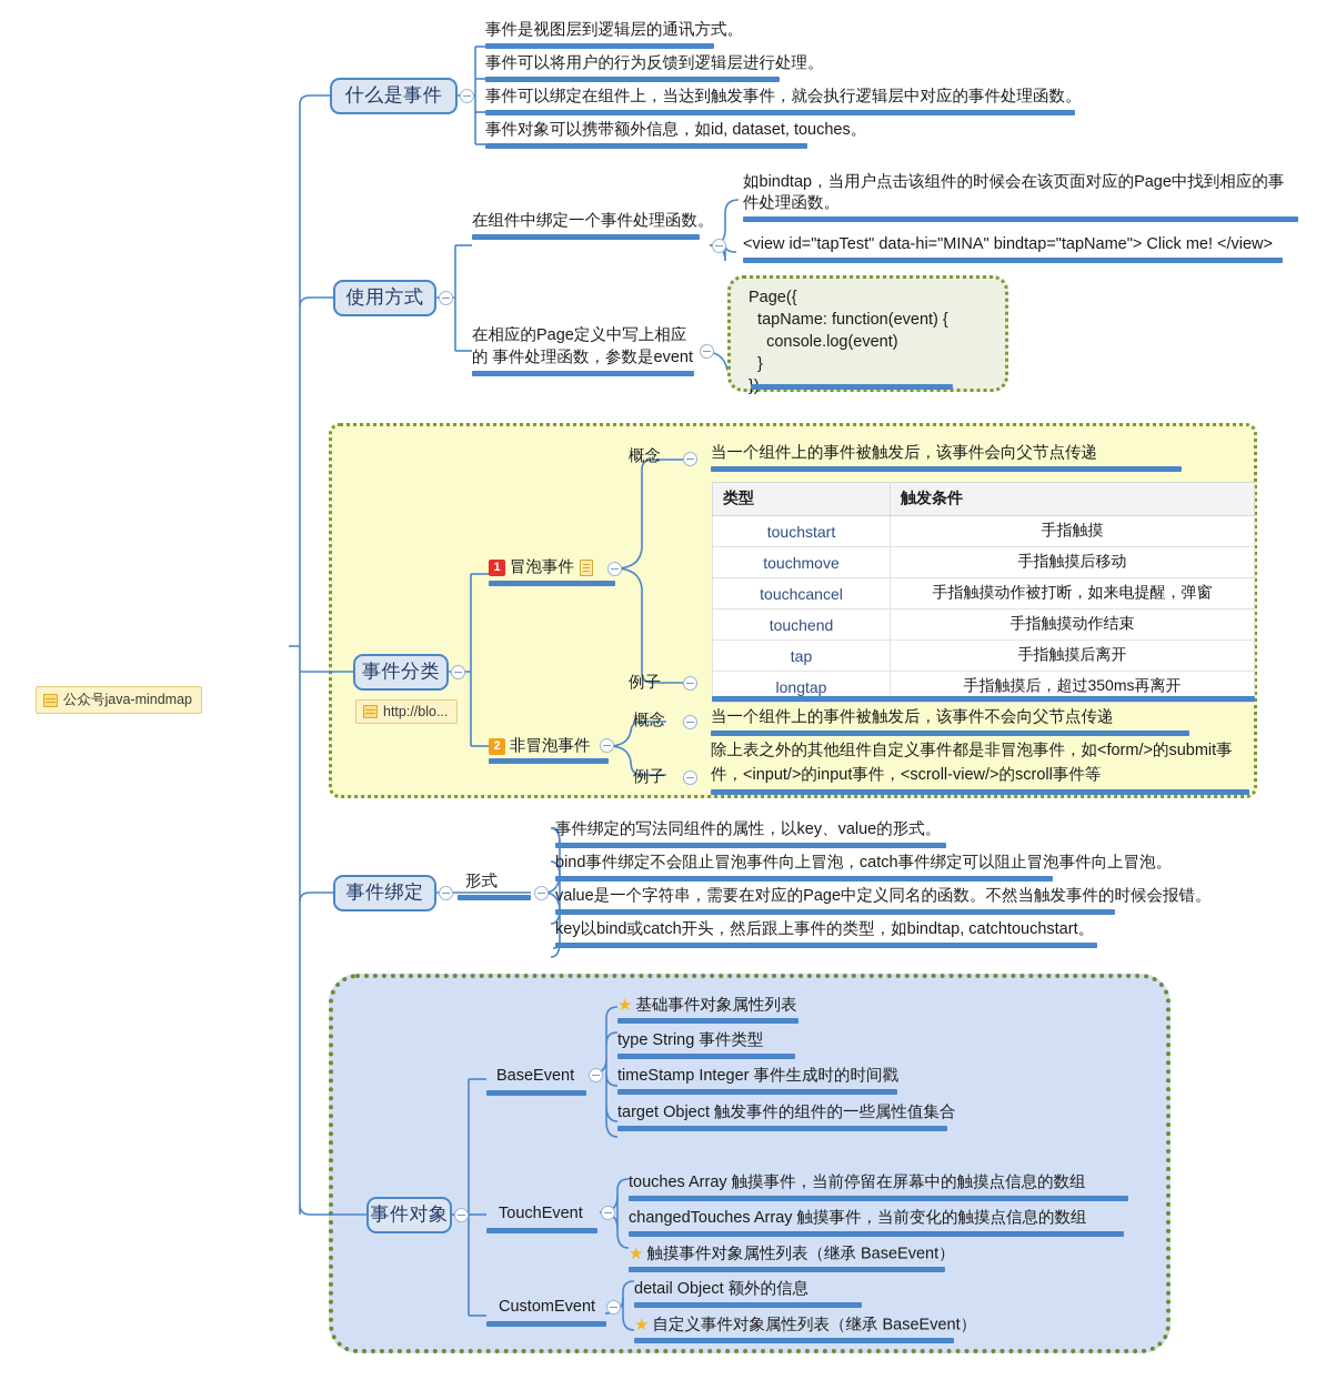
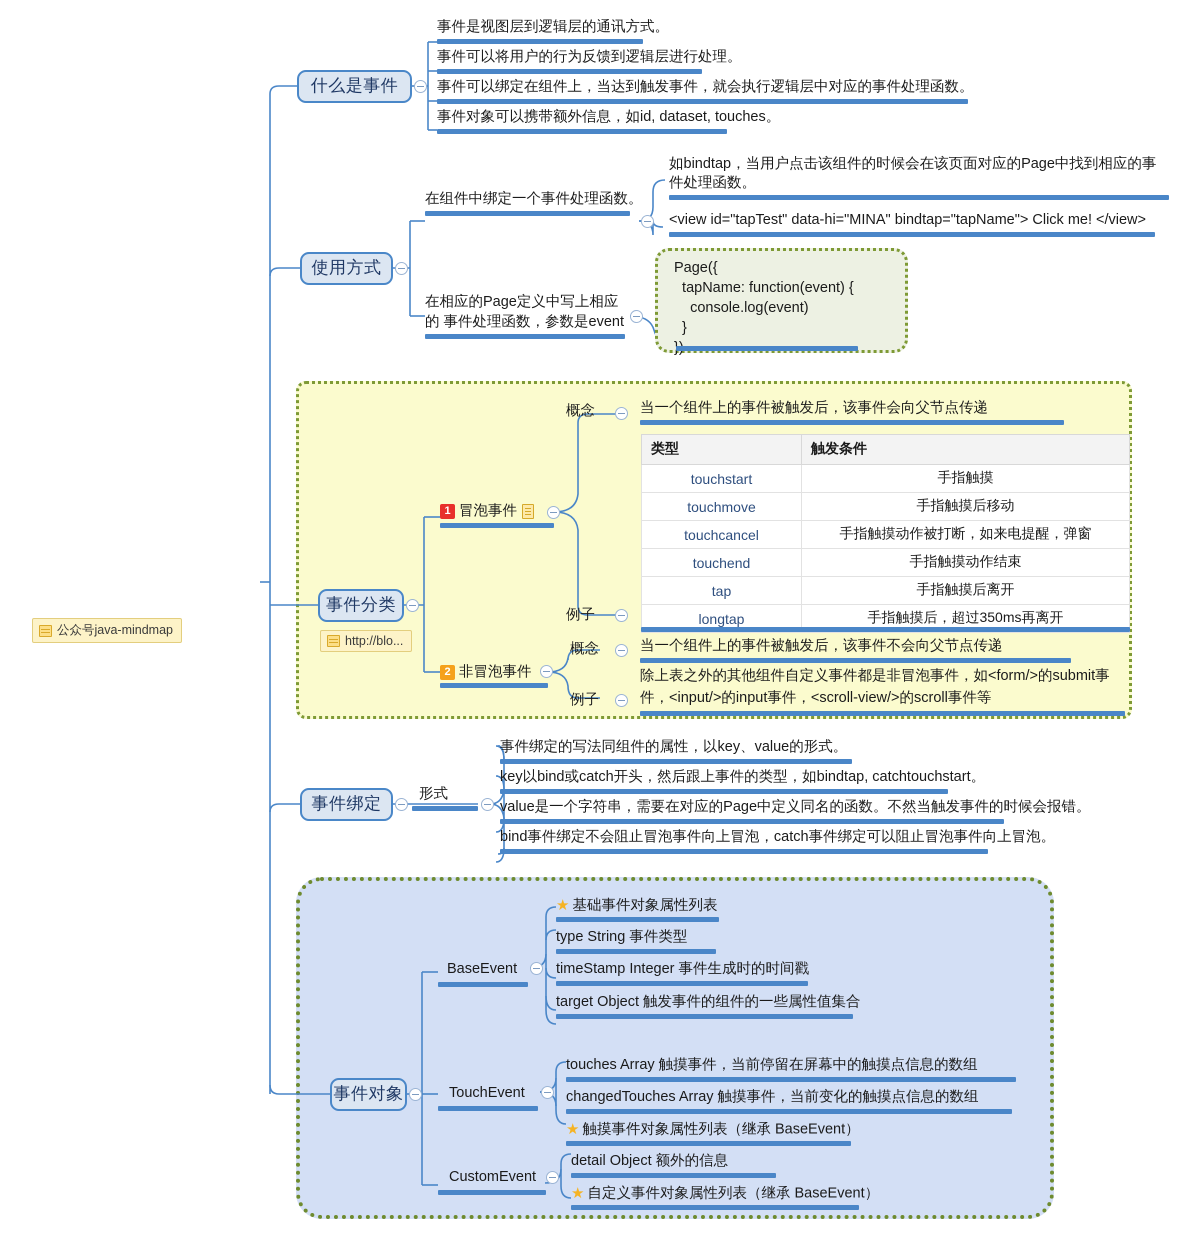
  公众号java-mindmap
  什么是事件
  事件是视图层到逻辑层的通讯方式。
  事件可以将用户的行为反馈到逻辑层进行处理。
  事件可以绑定在组件上，当达到触发事件，就会执行逻辑层中对应的事件处理函数。
  事件对象可以携带额外信息，如id, dataset, touches。
  使用方式
  在组件中绑定一个事件处理函数。
  如bindtap，当用户点击该组件的时候会在该页面对应的Page中找到相应的事件处理函数。
  <view id="tapTest" data-hi="MINA" bindtap="tapName"> Click me! </view>
  在相应的Page定义中写上相应的 事件处理函数，参数是event
  Page({
  tapName: function(event) {
  console.log(event)
  }
  事件分类
  http://blo...
  1 冒泡事件
  概念
  当一个组件上的事件被触发后，该事件会向父节点传递
  例子
  类型	触发条件
  touchstart	手指触摸
  touchmove	手指触摸后移动
  touchcancel	手指触摸动作被打断，如来电提醒，弹窗
  touchend	手指触摸动作结束
  tap	手指触摸后离开
  longtap	手指触摸后，超过350ms再离开
  2 非冒泡事件
  概念
  当一个组件上的事件被触发后，该事件不会向父节点传递
  例子
  除上表之外的其他组件自定义事件都是非冒泡事件，如<form/>的submit事件，<input/>的input事件，<scroll-view/>的scroll事件等
  事件绑定
  形式
  事件绑定的写法同组件的属性，以key、value的形式。
- bind事件绑定不会阻止冒泡事件向上冒泡，catch事件绑定可以阻止冒泡事件向上冒泡。
+ key以bind或catch开头，然后跟上事件的类型，如bindtap, catchtouchstart。
  value是一个字符串，需要在对应的Page中定义同名的函数。不然当触发事件的时候会报错。
- key以bind或catch开头，然后跟上事件的类型，如bindtap, catchtouchstart。
+ bind事件绑定不会阻止冒泡事件向上冒泡，catch事件绑定可以阻止冒泡事件向上冒泡。
  事件对象
  BaseEvent
  ★ 基础事件对象属性列表
  type String 事件类型
  timeStamp Integer 事件生成时的时间戳
  target Object 触发事件的组件的一些属性值集合
  TouchEvent
  touches Array 触摸事件，当前停留在屏幕中的触摸点信息的数组
  changedTouches Array 触摸事件，当前变化的触摸点信息的数组
  ★ 触摸事件对象属性列表（继承 BaseEvent）
  CustomEvent
  detail Object 额外的信息
  ★ 自定义事件对象属性列表（继承 BaseEvent）
